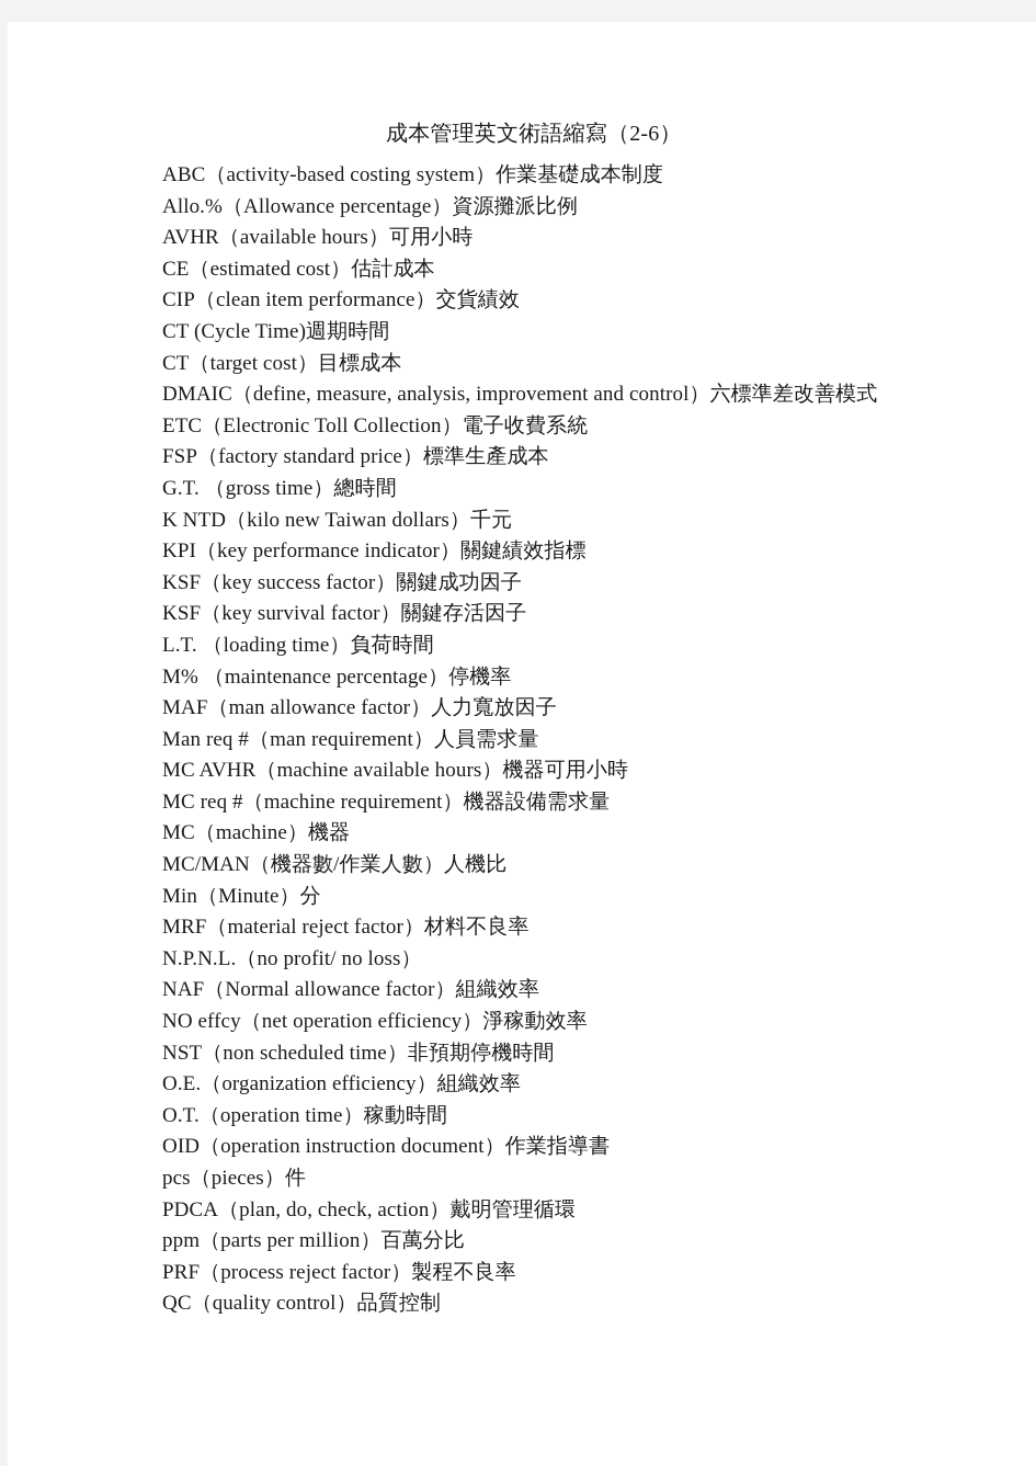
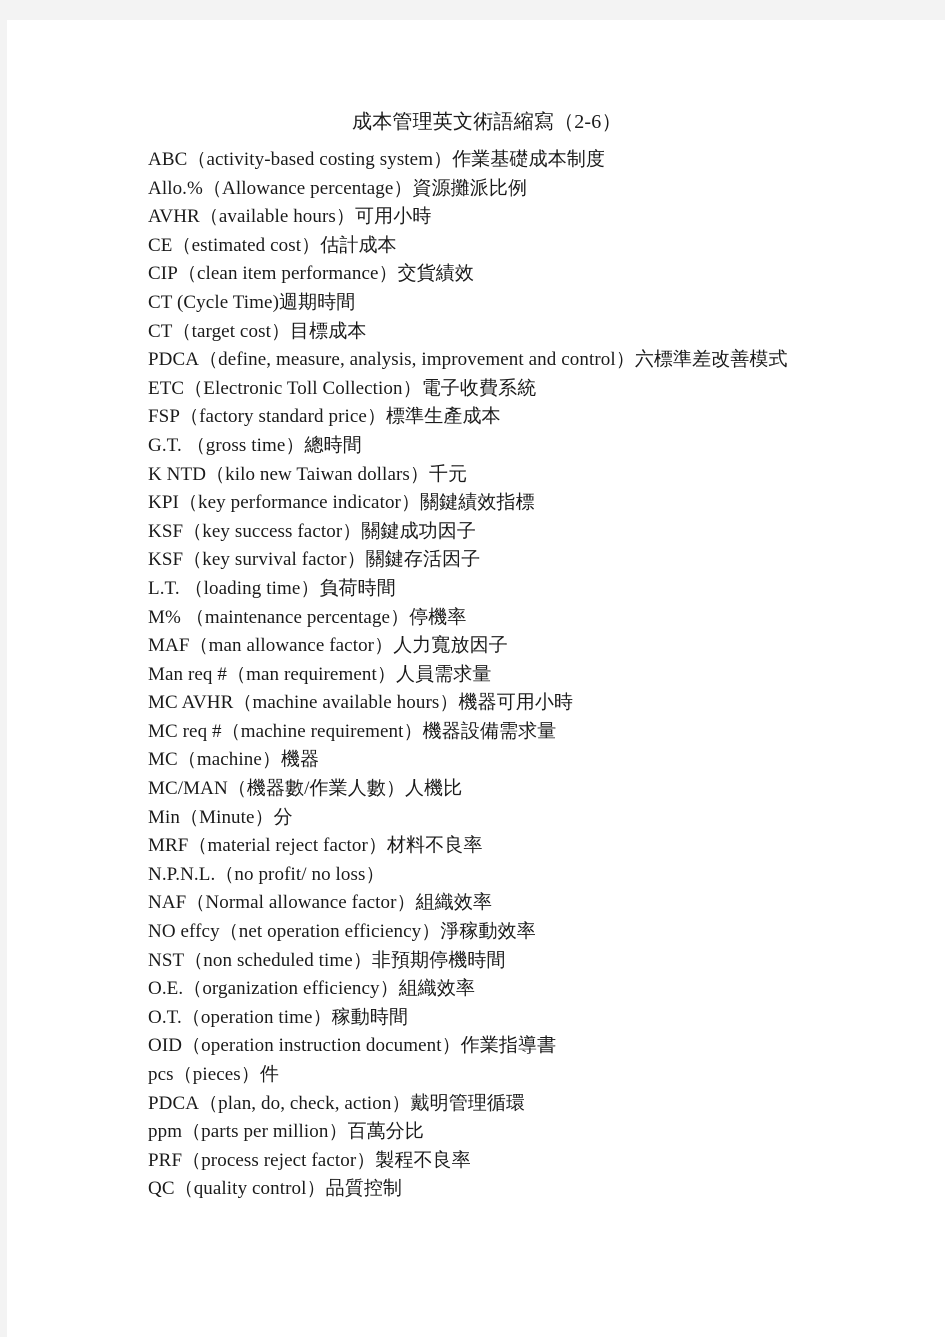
  成本管理英文術語縮寫（2-6）
  ABC（activity-based costing system）作業基礎成本制度
  Allo.%（Allowance percentage）資源攤派比例
  AVHR（available hours）可用小時
  CE（estimated cost）估計成本
  CIP（clean item performance）交貨績效
  CT (Cycle Time)週期時間
  CT（target cost）目標成本
- DMAIC（define, measure, analysis, improvement and control）六標準差改善模式
+ PDCA（define, measure, analysis, improvement and control）六標準差改善模式
  ETC（Electronic Toll Collection）電子收費系統
  FSP（factory standard price）標準生產成本
  G.T. （gross time）總時間
  K NTD（kilo new Taiwan dollars）千元
  KPI（key performance indicator）關鍵績效指標
  KSF（key success factor）關鍵成功因子
  KSF（key survival factor）關鍵存活因子
  L.T. （loading time）負荷時間
  M% （maintenance percentage）停機率
  MAF（man allowance factor）人力寬放因子
  Man req #（man requirement）人員需求量
  MC AVHR（machine available hours）機器可用小時
  MC req #（machine requirement）機器設備需求量
  MC（machine）機器
  MC/MAN（機器數/作業人數）人機比
  Min（Minute）分
  MRF（material reject factor）材料不良率
  N.P.N.L.（no profit/ no loss）
  NAF（Normal allowance factor）組織效率
  NO effcy（net operation efficiency）淨稼動效率
  NST（non scheduled time）非預期停機時間
  O.E.（organization efficiency）組織效率
  O.T.（operation time）稼動時間
  OID（operation instruction document）作業指導書
  pcs（pieces）件
  PDCA（plan, do, check, action）戴明管理循環
  ppm（parts per million）百萬分比
  PRF（process reject factor）製程不良率
  QC（quality control）品質控制
